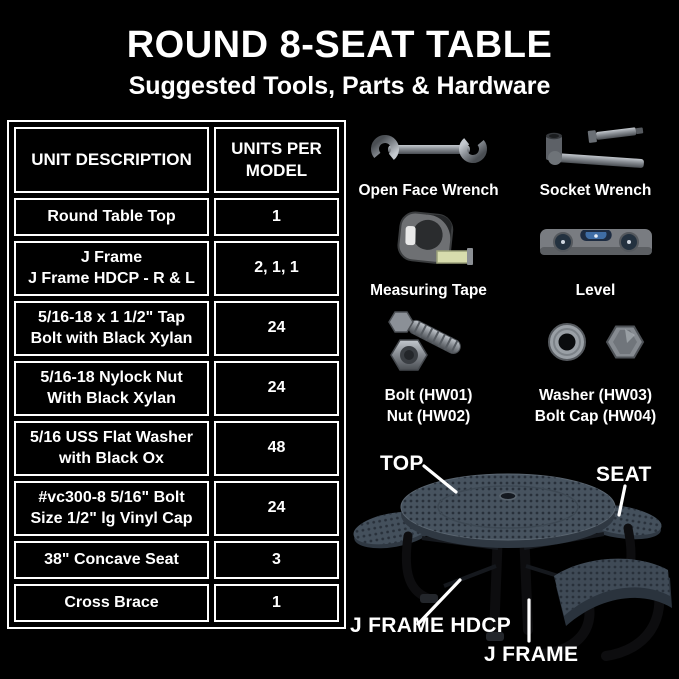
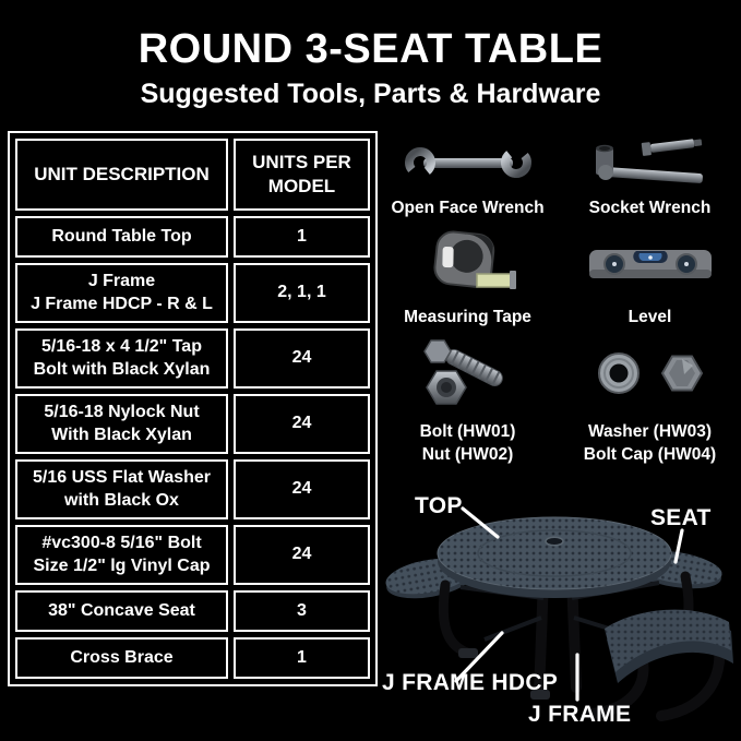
- ROUND 8-SEAT TABLE
+ ROUND 3-SEAT TABLE
  Suggested Tools, Parts & Hardware
  UNIT DESCRIPTION	UNITS PER MODEL
  Round Table Top	1
  J Frame J Frame HDCP - R & L	2, 1, 1
- 5/16-18 x 1 1/2" Tap Bolt with Black Xylan	24
+ 5/16-18 x 4 1/2" Tap Bolt with Black Xylan	24
  5/16-18 Nylock Nut With Black Xylan	24
- 5/16 USS Flat Washer with Black Ox	48
+ 5/16 USS Flat Washer with Black Ox	24
  #vc300-8 5/16" Bolt Size 1/2" lg Vinyl Cap	24
  38" Concave Seat	3
  Cross Brace	1
  Open Face Wrench
  Socket Wrench
  Measuring Tape
  Level
  Bolt (HW01)
  Nut (HW02)
  Washer (HW03)
  Bolt Cap (HW04)
  TOP
  SEAT
  J FRAME HDCP
  J FRAME
